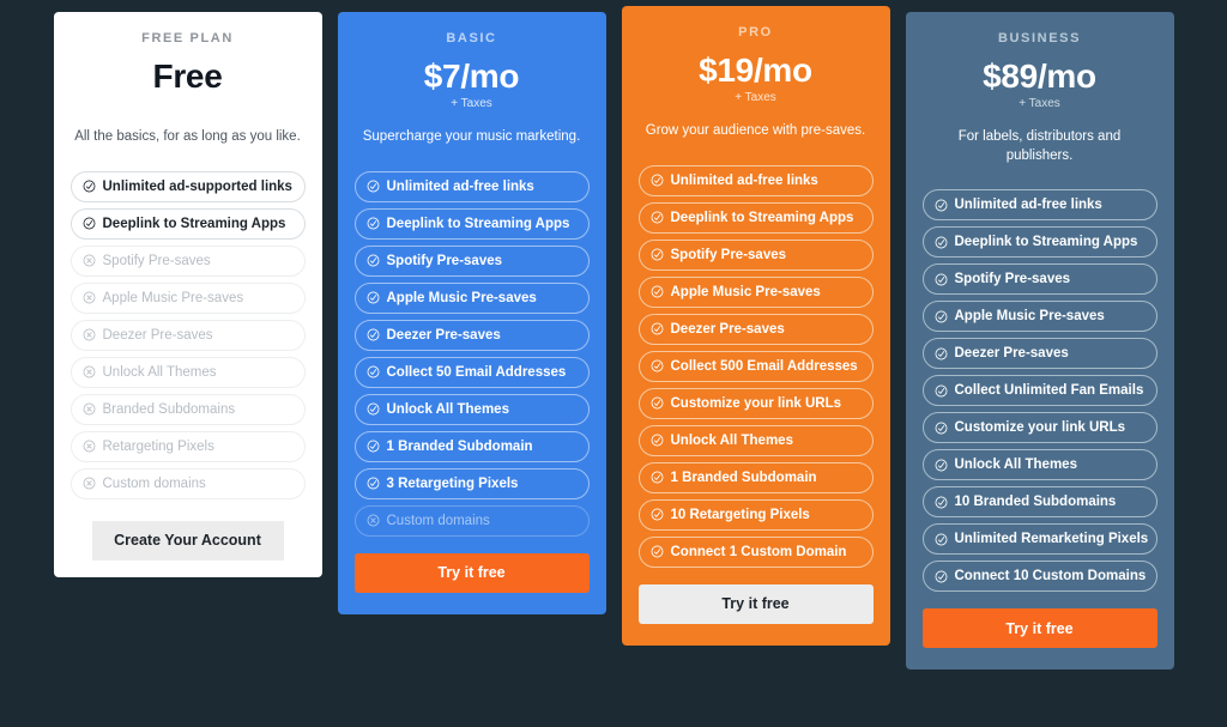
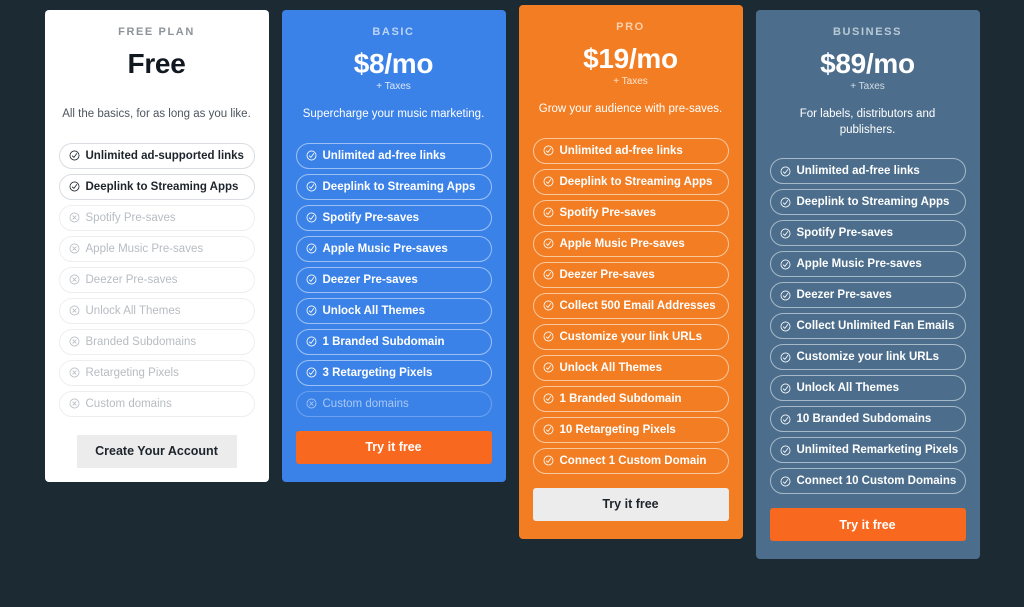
  FREE PLAN
  Free
  All the basics, for as long as you like.
  Unlimited ad-supported links
  Deeplink to Streaming Apps
  Spotify Pre-saves
  Apple Music Pre-saves
  Deezer Pre-saves
  Unlock All Themes
  Branded Subdomains
  Retargeting Pixels
  Custom domains
  Create Your Account
  BASIC
- $7/mo
+ $8/mo
  + Taxes
  Supercharge your music marketing.
  Unlimited ad-free links
  Deeplink to Streaming Apps
  Spotify Pre-saves
  Apple Music Pre-saves
  Deezer Pre-saves
- Collect 50 Email Addresses
  Unlock All Themes
  1 Branded Subdomain
  3 Retargeting Pixels
  Custom domains
  Try it free
  PRO
  $19/mo
  + Taxes
  Grow your audience with pre-saves.
  Unlimited ad-free links
  Deeplink to Streaming Apps
  Spotify Pre-saves
  Apple Music Pre-saves
  Deezer Pre-saves
  Collect 500 Email Addresses
  Customize your link URLs
  Unlock All Themes
  1 Branded Subdomain
  10 Retargeting Pixels
  Connect 1 Custom Domain
  Try it free
  BUSINESS
  $89/mo
  + Taxes
  For labels, distributors and publishers.
  Unlimited ad-free links
  Deeplink to Streaming Apps
  Spotify Pre-saves
  Apple Music Pre-saves
  Deezer Pre-saves
  Collect Unlimited Fan Emails
  Customize your link URLs
  Unlock All Themes
  10 Branded Subdomains
  Unlimited Remarketing Pixels
  Connect 10 Custom Domains
  Try it free
